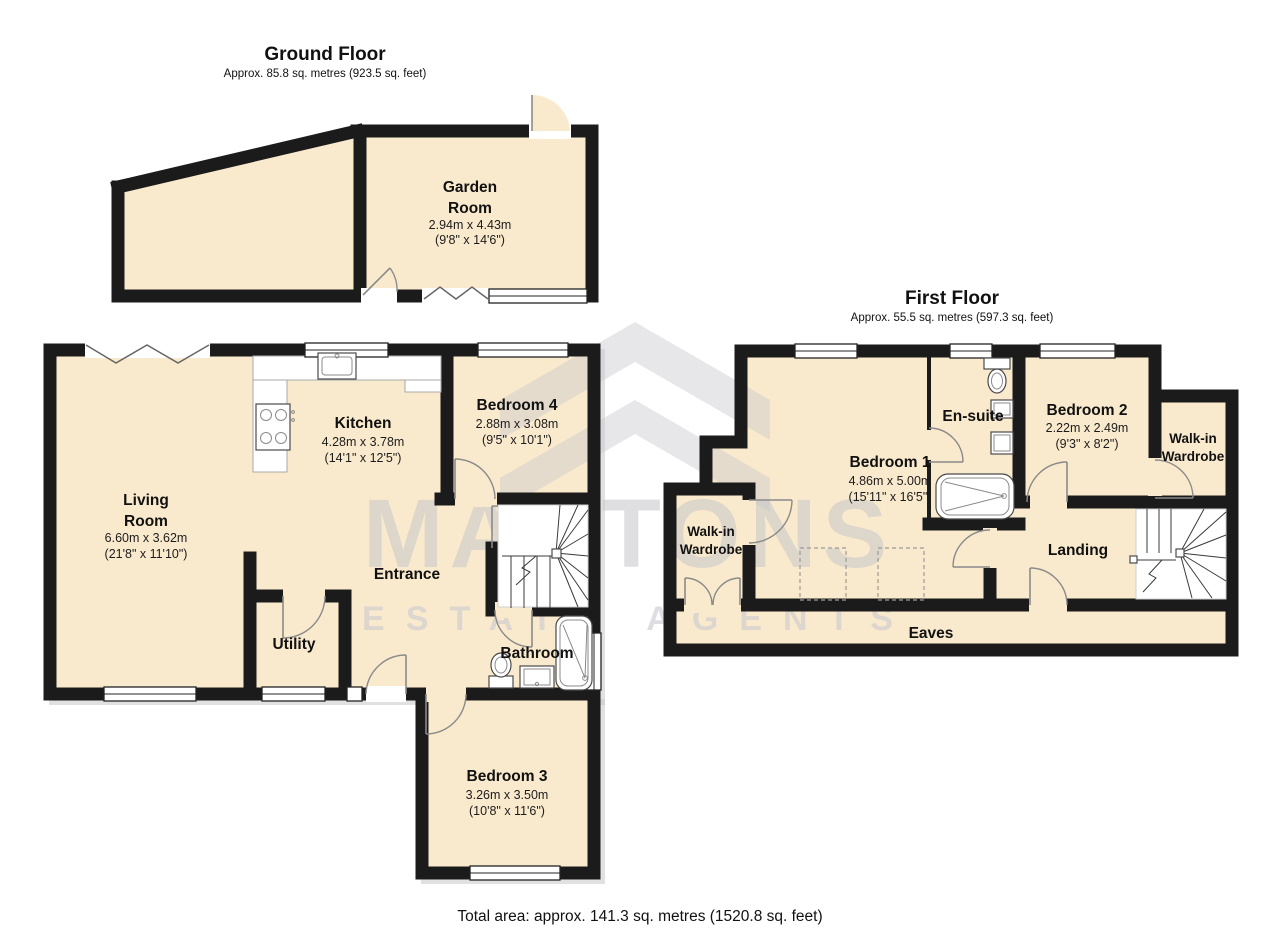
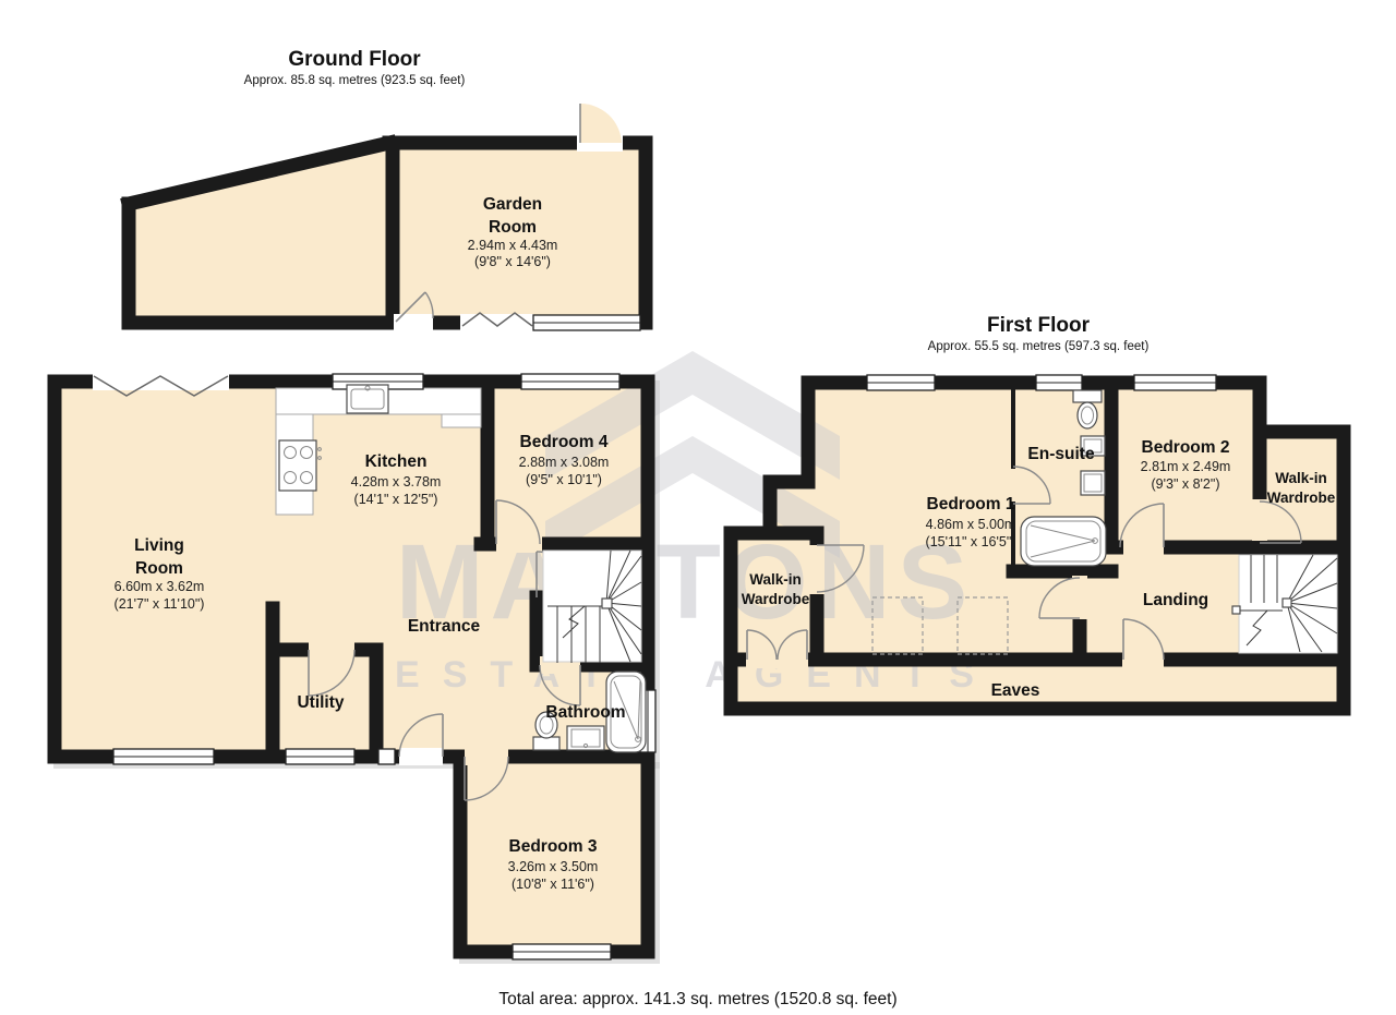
  MATONS
  ESTATGENTS
  Garden
  Room
  2.94m x 4.43m
  (9'8" x 14'6")
  Living
  Room
  6.60m x 3.62m
- (21'8" x 11'10")
+ (21'7" x 11'10")
  Kitchen
  4.28m x 3.78m
  (14'1" x 12'5")
  Bedroom 4
  2.88m x 3.08m
  (9'5" x 10'1")
  Entrance
  Utility
  Bathroom
  Bedroom 3
  3.26m x 3.50m
  (10'8" x 11'6")
  Bedroom 1
  4.86m x 5.00m
  (15'11" x 16'5")
  En-suite
  Bedroom 2
- 2.22m x 2.49m
+ 2.81m x 2.49m
  (9'3" x 8'2")
  Walk-in
  Wardrobe
  Walk-in
  Wardrobe
  Landing
  Eaves
  Ground Floor
  Approx. 85.8 sq. metres (923.5 sq. feet)
  First Floor
  Approx. 55.5 sq. metres (597.3 sq. feet)
  Total area: approx. 141.3 sq. metres (1520.8 sq. feet)
